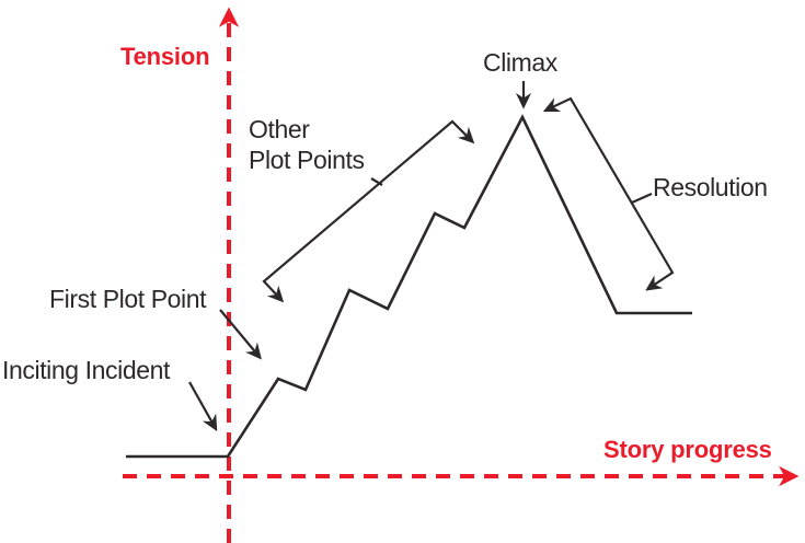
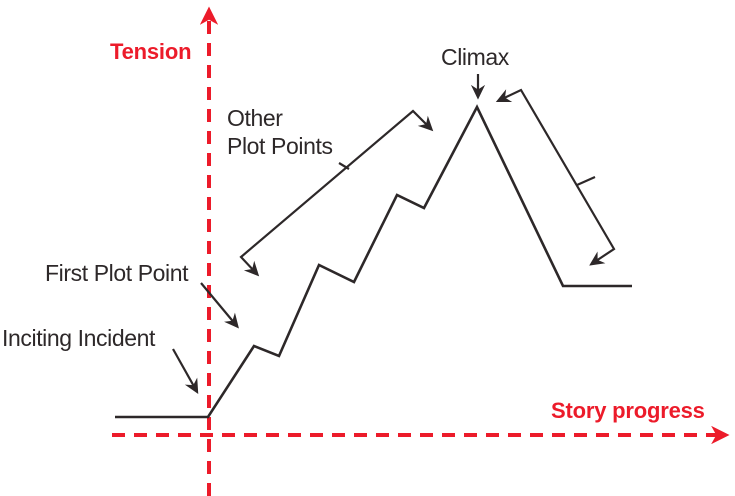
  Tension
  Story progress
  Climax
  Other
  Plot Points
  First Plot Point
  Inciting Incident
- Resolution
